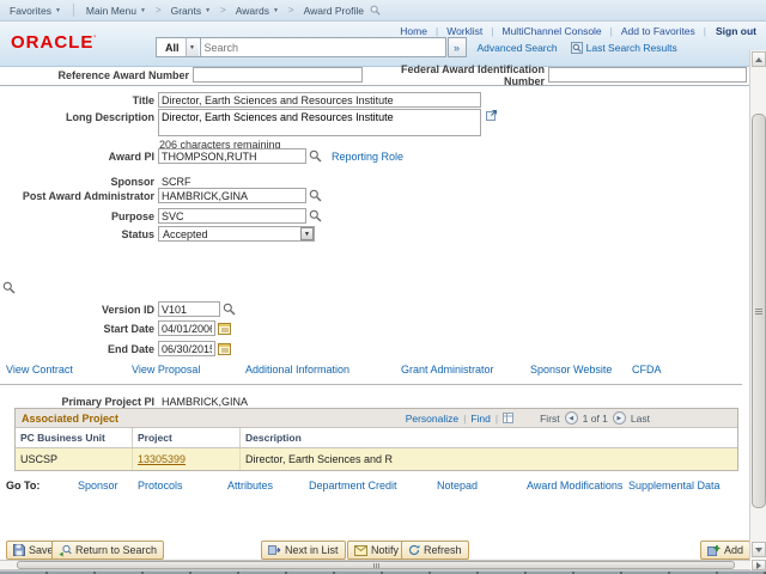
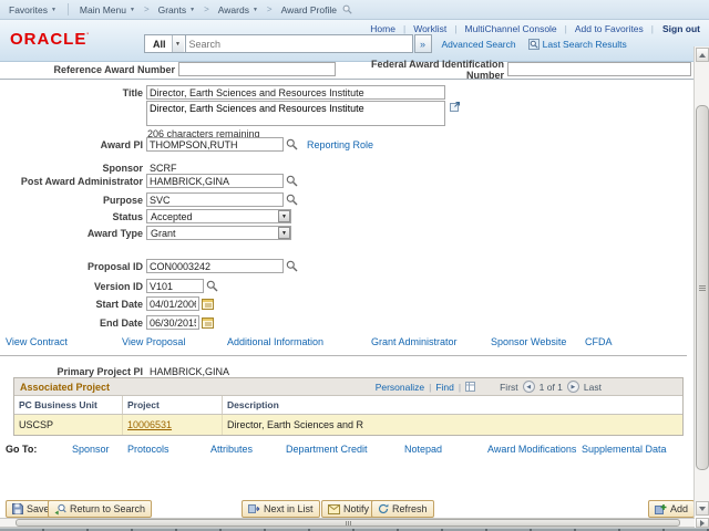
  Favorites
  Main Menu
  >
  Grants
  >
  Awards
  >
  Award Profile
  ORACLE
  Home
  |
  Worklist
  |
  MultiChannel Console
  |
  Add to Favorites
  |
  Sign out
  All
  Search
  »
  Advanced Search
  Last Search Results
  Reference Award Number
  Federal Award Identification Number
  Title
  Director, Earth Sciences and Resources Institute
- Long Description
  Director, Earth Sciences and Resources Institute
  206 characters remaining
  Award PI
  THOMPSON,RUTH
  Reporting Role
  Sponsor
  SCRF
  Post Award Administrator
  HAMBRICK,GINA
  Purpose
  SVC
  Status
  Accepted
+ Award Type
+ Grant
+ Proposal ID
+ CON0003242
  Version ID
  V101
  Start Date
  04/01/200
  End Date
  06/30/201
  View Contract
  View Proposal
  Additional Information
  Grant Administrator
  Sponsor Website
  CFDA
  Primary Project PI
  HAMBRICK,GINA
  Associated Project
  Personalize
  |
  Find
  |
  First
  1 of 1
  Last
  PC Business Unit
  Project
  Description
  USCSP
- 13305399
+ 10006531
  Director, Earth Sciences and R
  Go To:
  Sponsor
  Protocols
  Attributes
  Department Credit
  Notepad
  Award Modifications
  Supplemental Data
  Save
  Return to Search
  Next in List
  Notify
  Refresh
  Add
